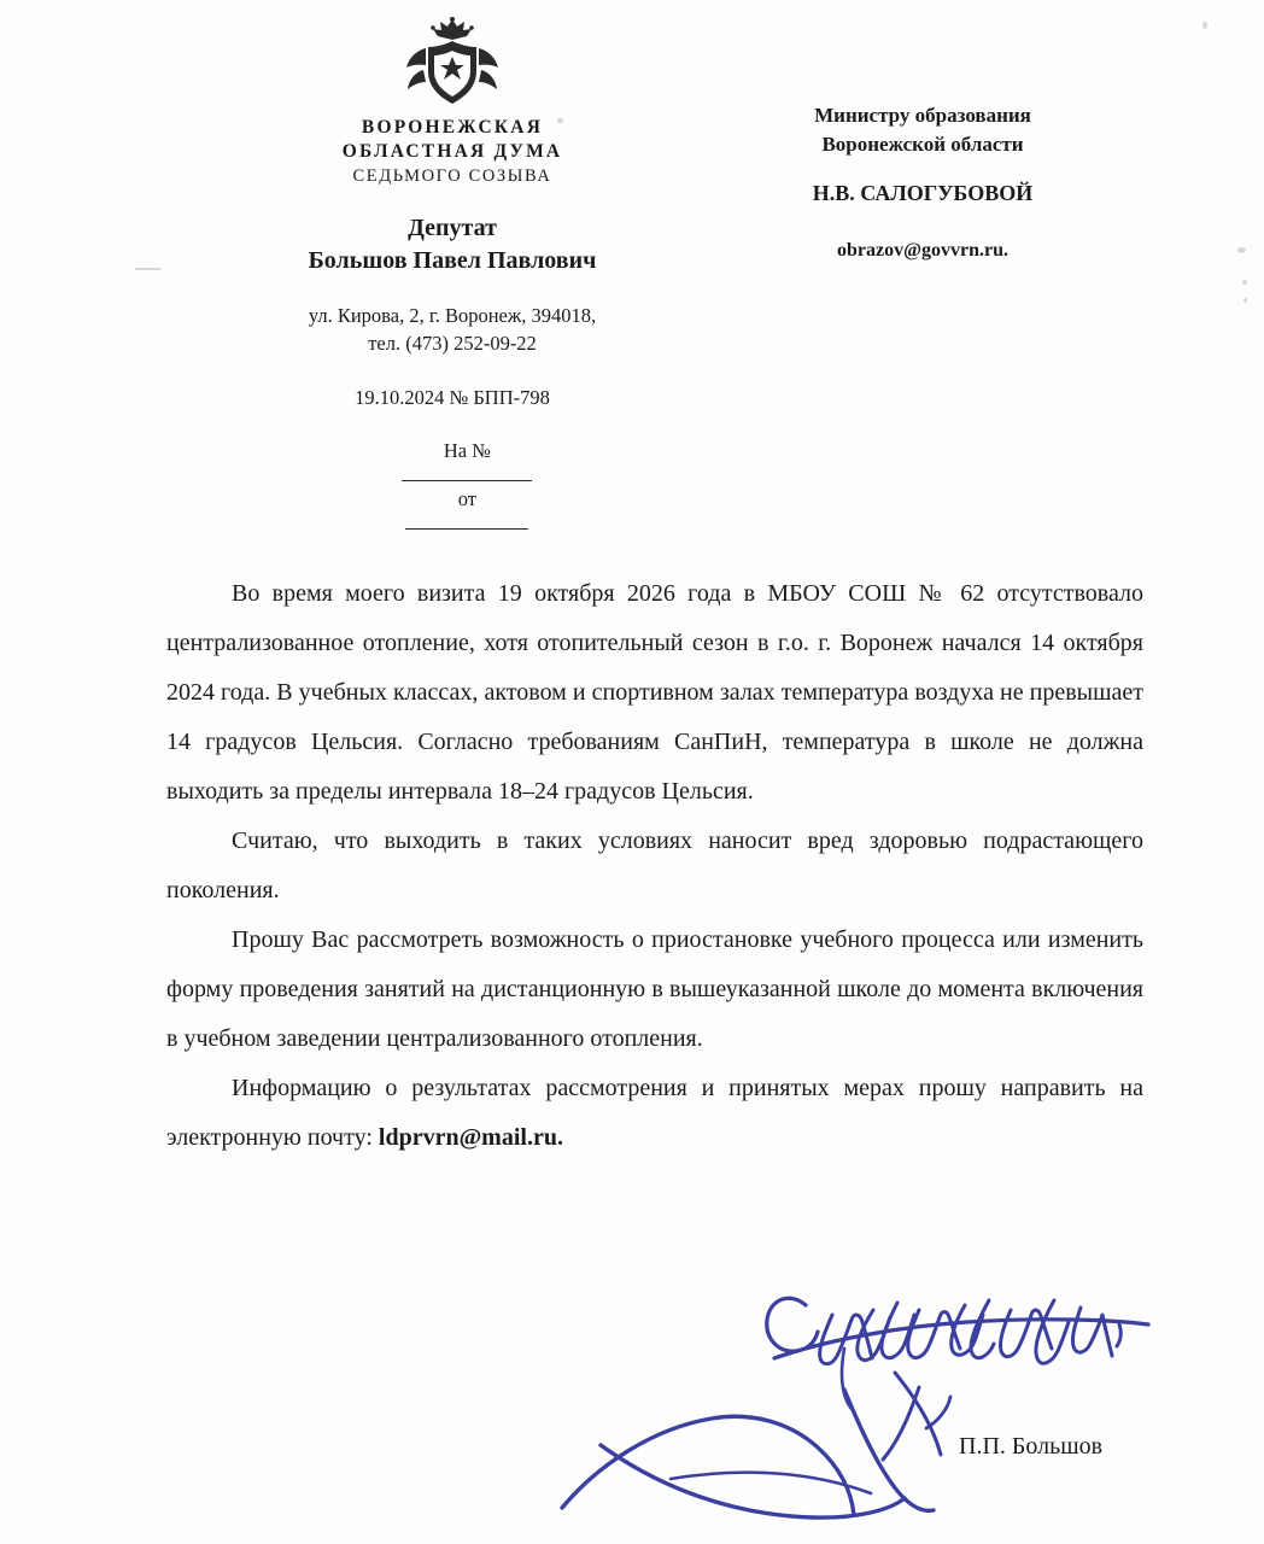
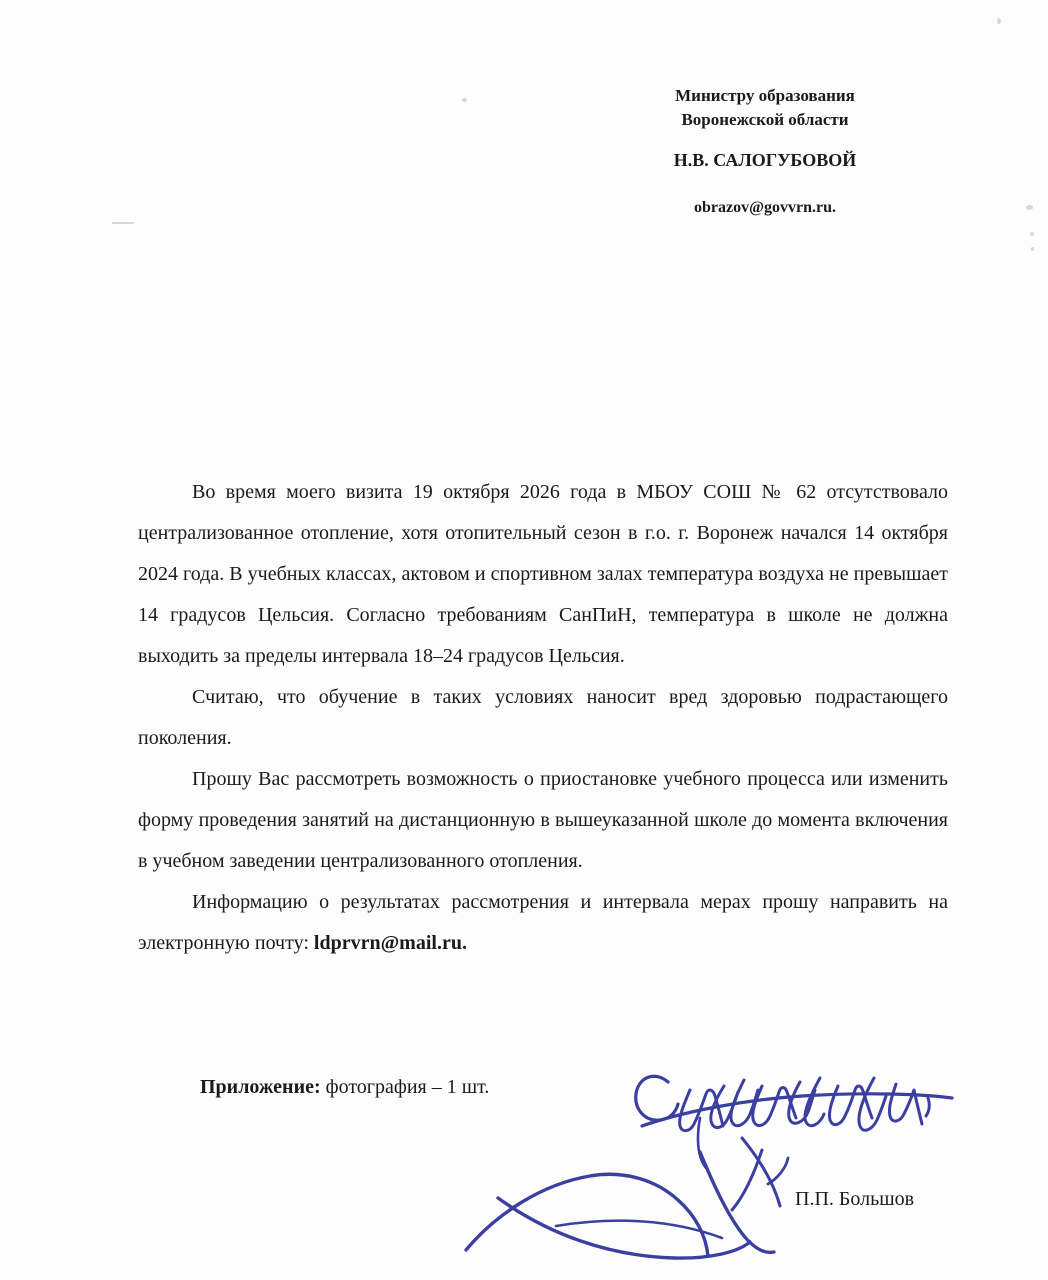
- ВОРОНЕЖСКАЯ
- ОБЛАСТНАЯ ДУМА
- СЕДЬМОГО СОЗЫВА
- Депутат
- Большов Павел Павлович
- ул. Кирова, 2, г. Воронеж, 394018,
- тел. (473) 252-09-22
- 19.10.2024 № БПП-798
- На № от
  Министру образования
  Воронежской области
  Н.В. САЛОГУБОВОЙ
  obrazov@govvrn.ru.
  Во время моего визита 19 октября 2026 года в МБОУ СОШ № 62 отсутствовало централизованное отопление, хотя отопительный сезон в г.о. г. Воронеж начался 14 октября 2024 года. В учебных классах, актовом и спортивном залах температура воздуха не превышает 14 градусов Цельсия. Согласно требованиям СанПиН, температура в школе не должна выходить за пределы интервала 18–24 градусов Цельсия.
- Считаю, что выходить в таких условиях наносит вред здоровью подрастающего поколения.
+ Считаю, что обучение в таких условиях наносит вред здоровью подрастающего поколения.
  Прошу Вас рассмотреть возможность о приостановке учебного процесса или изменить форму проведения занятий на дистанционную в вышеуказанной школе до момента включения в учебном заведении централизованного отопления.
- Информацию о результатах рассмотрения и принятых мерах прошу направить на электронную почту: ldprvrn@mail.ru.
+ Информацию о результатах рассмотрения и интервала мерах прошу направить на электронную почту: ldprvrn@mail.ru.
+ Приложение: фотография – 1 шт.
  П.П. Большов
